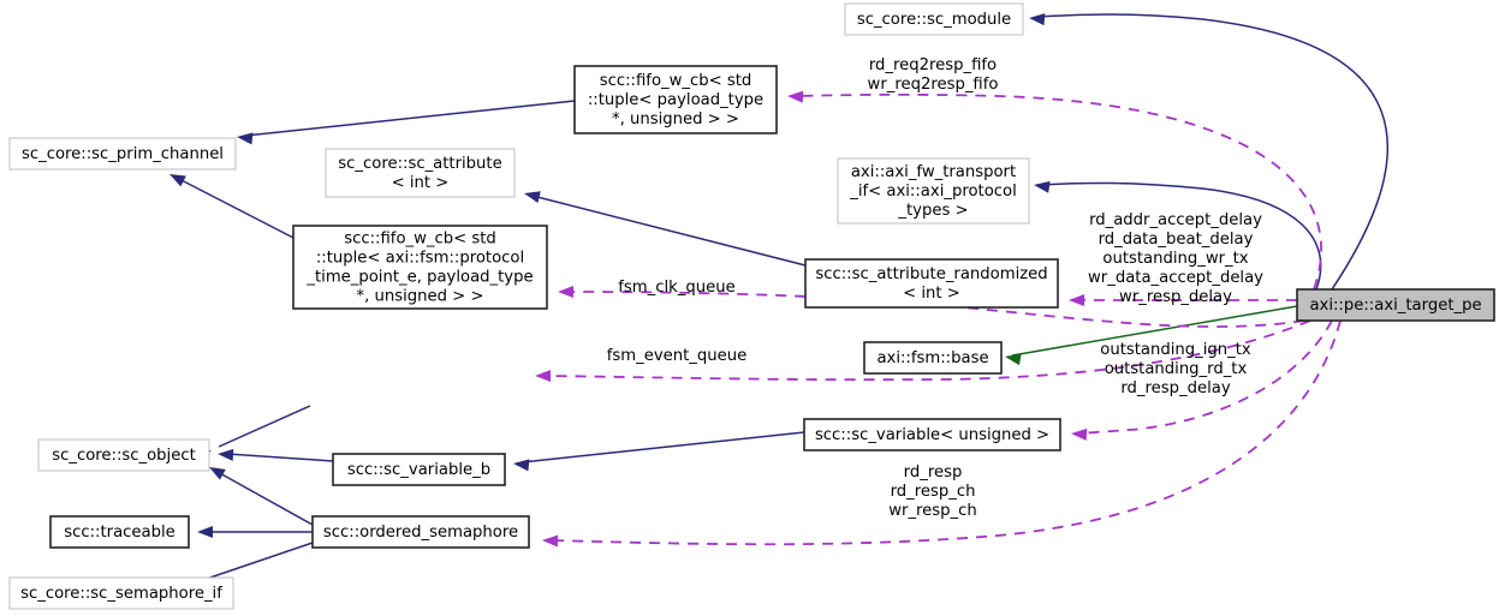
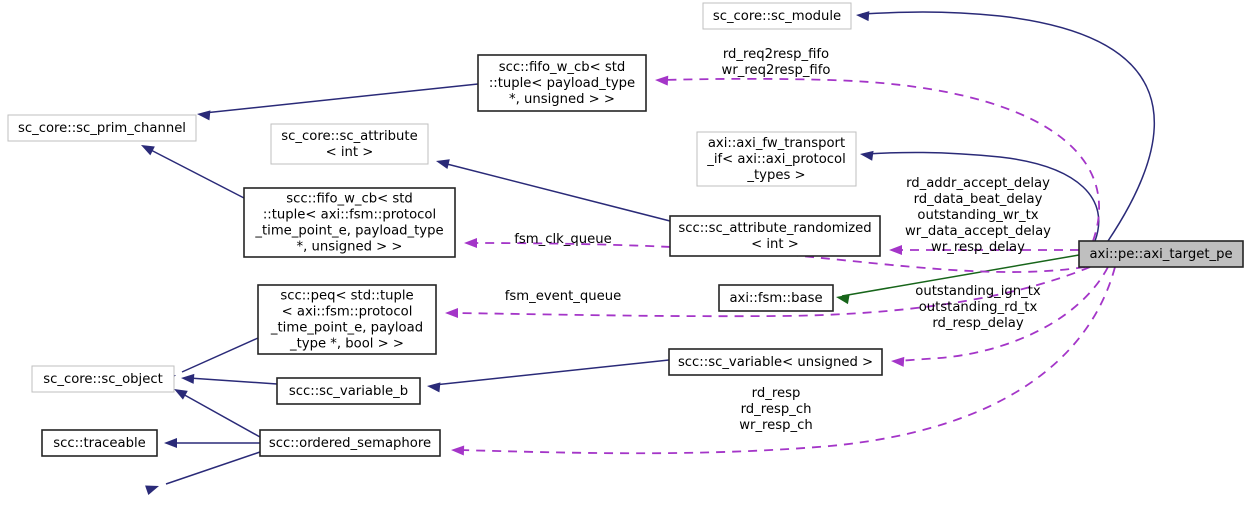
  sc_core::sc_module
  scc::fifo_w_cb< std
  ::tuple< payload_type
  *, unsigned > >
  sc_core::sc_prim_channel
  sc_core::sc_attribute
  < int >
  axi::axi_fw_transport
  _if< axi::axi_protocol
  _types >
  scc::fifo_w_cb< std
  ::tuple< axi::fsm::protocol
  _time_point_e, payload_type
  *, unsigned > >
  scc::sc_attribute_randomized
  < int >
  axi::pe::axi_target_pe
+ scc::peq< std::tuple
+ < axi::fsm::protocol
+ _time_point_e, payload
+ _type *, bool > >
  axi::fsm::base
  scc::sc_variable< unsigned >
  sc_core::sc_object
  scc::sc_variable_b
  scc::traceable
  scc::ordered_semaphore
- sc_core::sc_semaphore_if
  rd_req2resp_fifo
  wr_req2resp_fifo
  rd_addr_accept_delay
  rd_data_beat_delay
  outstanding_wr_tx
  wr_data_accept_delay
  wr_resp_delay
  fsm_clk_queue
  fsm_event_queue
  outstanding_ign_tx
  outstanding_rd_tx
  rd_resp_delay
  rd_resp
  rd_resp_ch
  wr_resp_ch
